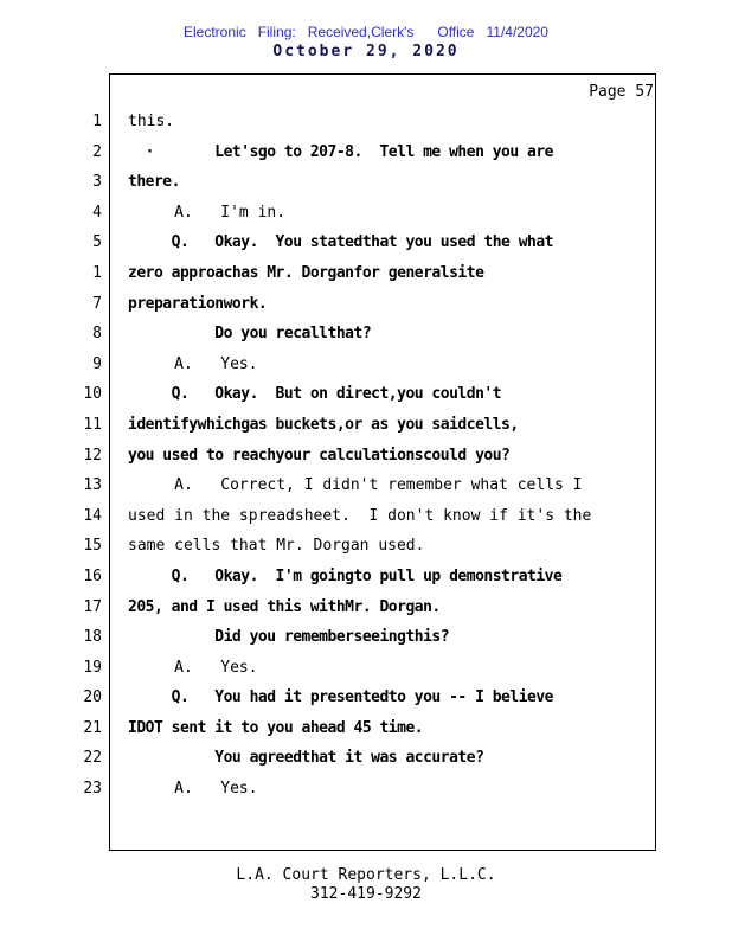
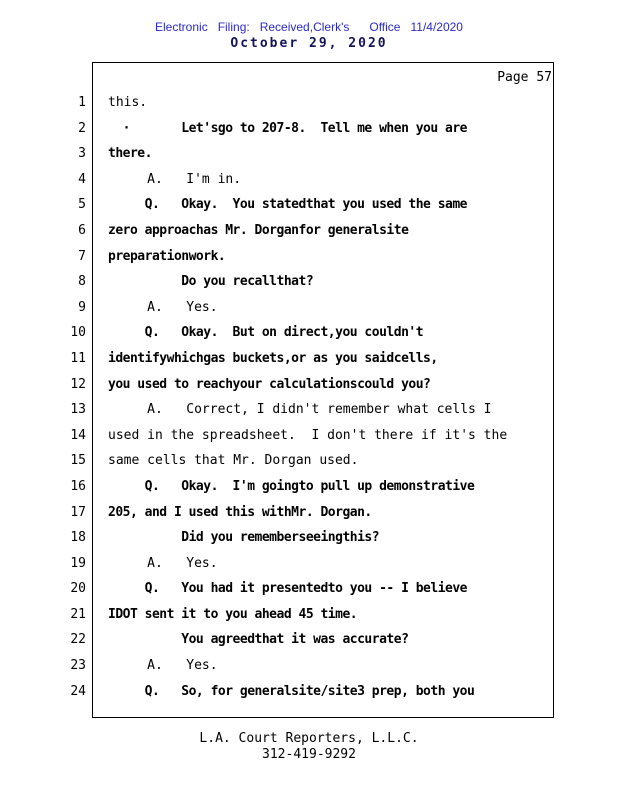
  Electronic Filing: Received,Clerk's Office 11/4/2020
  October 29, 2020
  Page 57
  1 this.
  2 · Let'sgo to 207-8. Tell me when you are
  3 there.
  4 A. I'm in.
- 5 Q. Okay. You statedthat you used the what
+ 5 Q. Okay. You statedthat you used the same
- 1 zero approachas Mr. Dorganfor generalsite
+ 6 zero approachas Mr. Dorganfor generalsite
  7 preparationwork.
  8 Do you recallthat?
  9 A. Yes.
  10 Q. Okay. But on direct,you couldn't
  11 identifywhichgas buckets,or as you saidcells,
  12 you used to reachyour calculationscould you?
  13 A. Correct, I didn't remember what cells I
- 14 used in the spreadsheet. I don't know if it's the
+ 14 used in the spreadsheet. I don't there if it's the
  15 same cells that Mr. Dorgan used.
  16 Q. Okay. I'm goingto pull up demonstrative
  17 205, and I used this withMr. Dorgan.
  18 Did you rememberseeingthis?
  19 A. Yes.
  20 Q. You had it presentedto you -- I believe
  21 IDOT sent it to you ahead 45 time.
  22 You agreedthat it was accurate?
  23 A. Yes.
+ 24 Q. So, for generalsite/site3 prep, both you
  L.A. Court Reporters, L.L.C.
  312-419-9292
